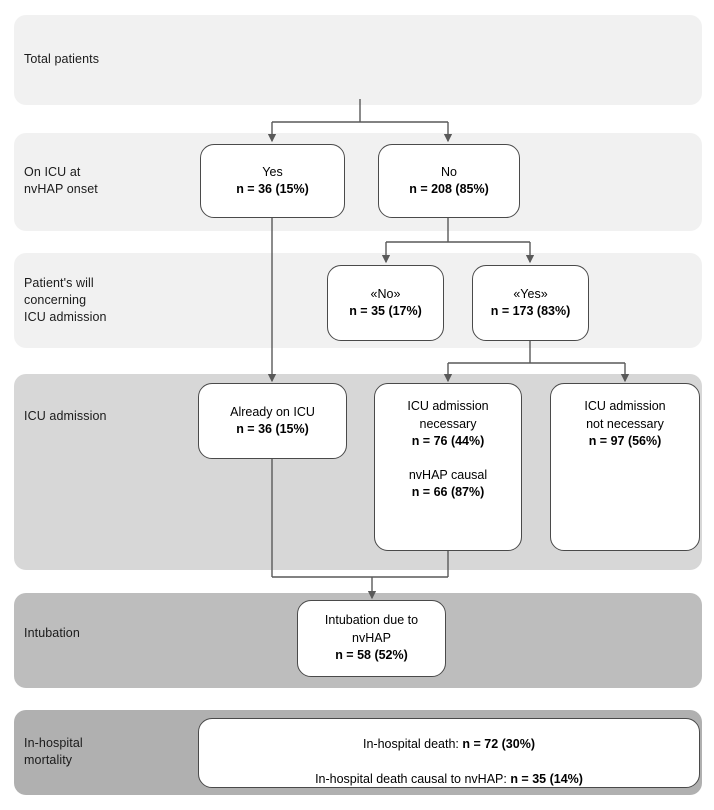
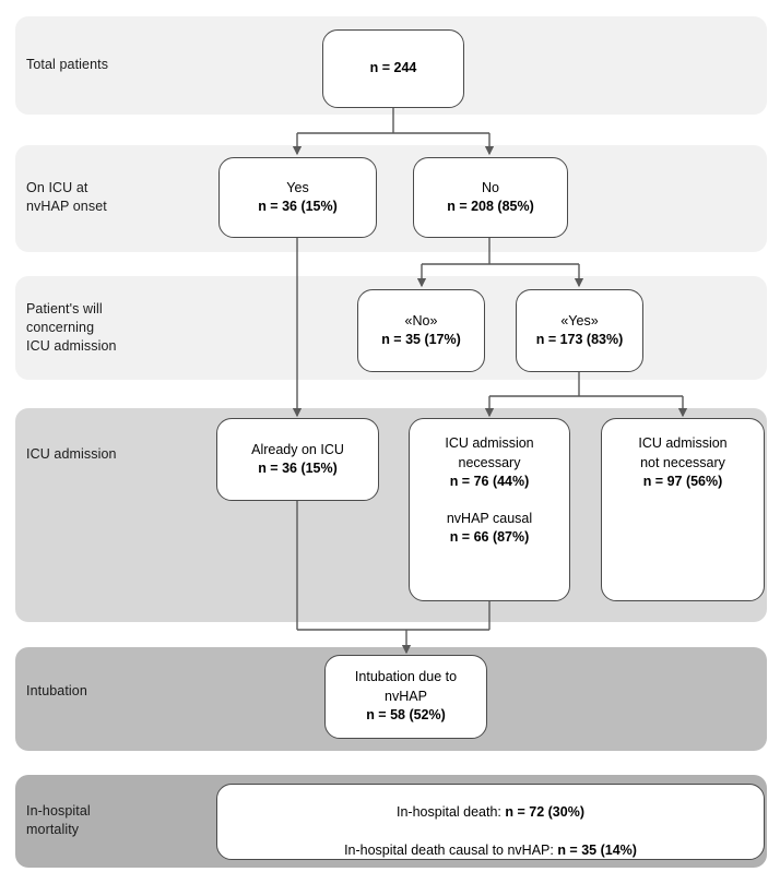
  Total patients
  On ICU at
  nvHAP onset
  Patient's will
  concerning
  ICU admission
  ICU admission
  Intubation
  In-hospital
  mortality
+ n = 244
  Yes
  n = 36 (15%)
  No
  n = 208 (85%)
  «No»
  n = 35 (17%)
  «Yes»
  n = 173 (83%)
  Already on ICU
  n = 36 (15%)
  ICU admission
  necessary
  n = 76 (44%)
  nvHAP causal
  n = 66 (87%)
  ICU admission
  not necessary
  n = 97 (56%)
  Intubation due to
  nvHAP
  n = 58 (52%)
  In-hospital death: n = 72 (30%)
  In-hospital death causal to nvHAP: n = 35 (14%)
